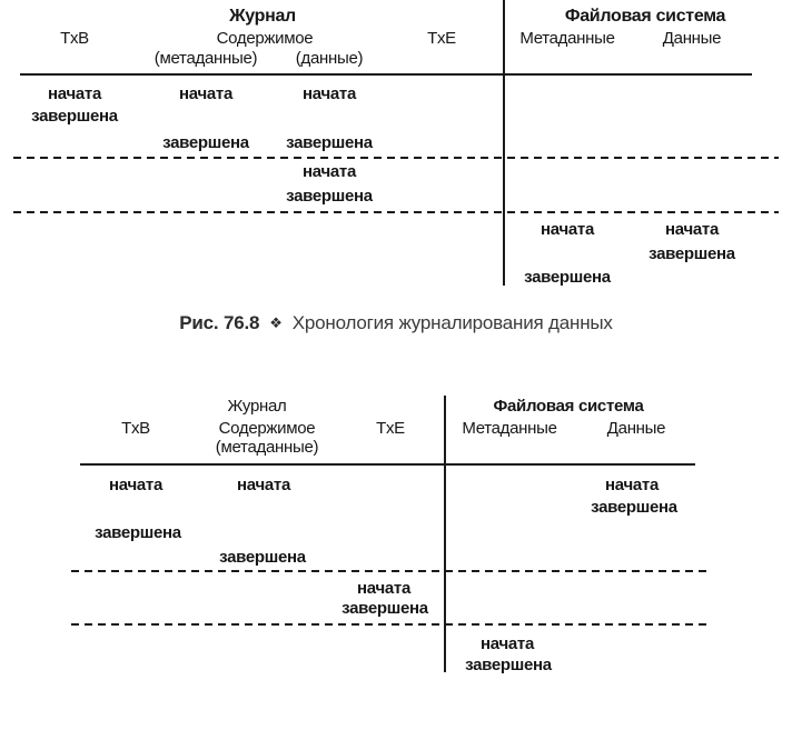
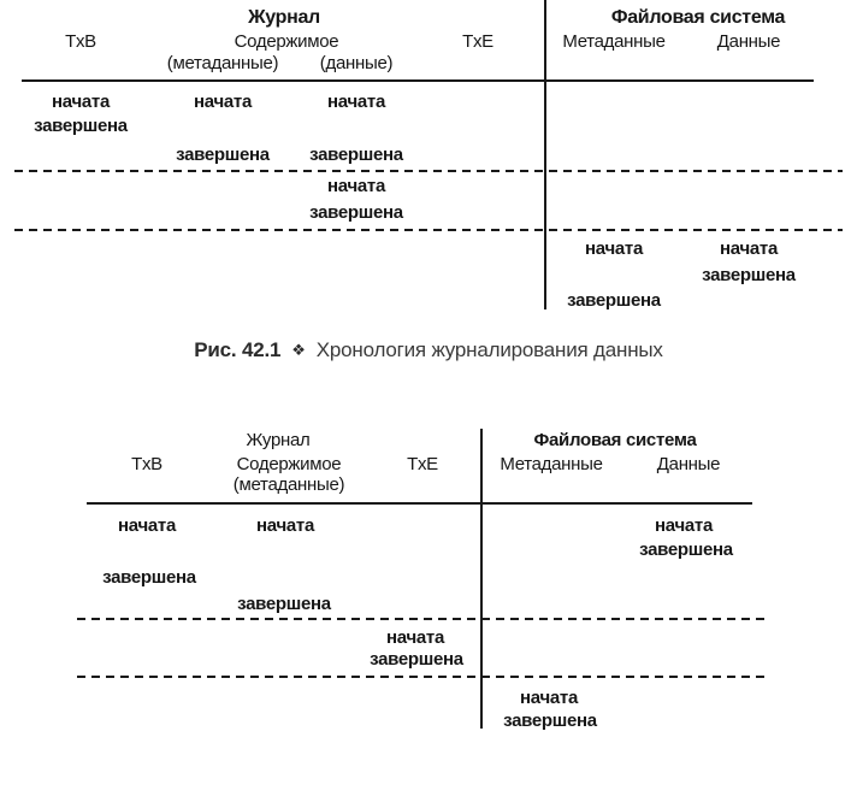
  Журнал
  Файловая система
  TxB
  Содержимое
  TxE
  Метаданные
  Данные
  (метаданные)
  (данные)
  начата
  начата
  начата
  завершена
  завершена
  завершена
  начата
  завершена
  начата
  начата
  завершена
  завершена
- Рис. 76.8 ❖ Хронология журналирования данных
+ Рис. 42.1 ❖ Хронология журналирования данных
  Журнал
  Файловая система
  TxB
  Содержимое
  TxE
  Метаданные
  Данные
  (метаданные)
  начата
  начата
  начата
  завершена
  завершена
  завершена
  начата
  завершена
  начата
  завершена
